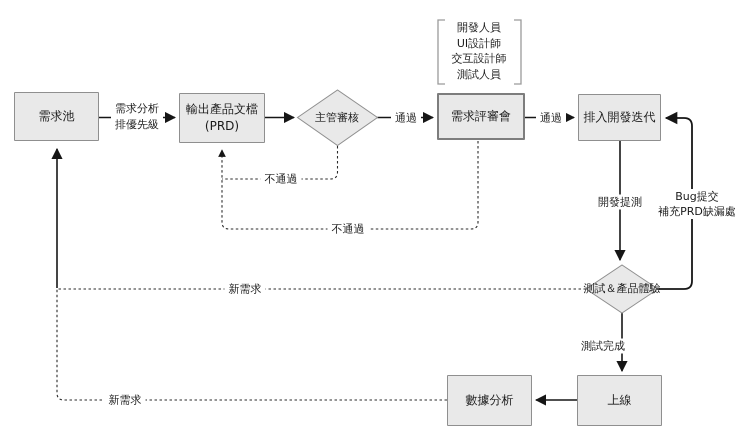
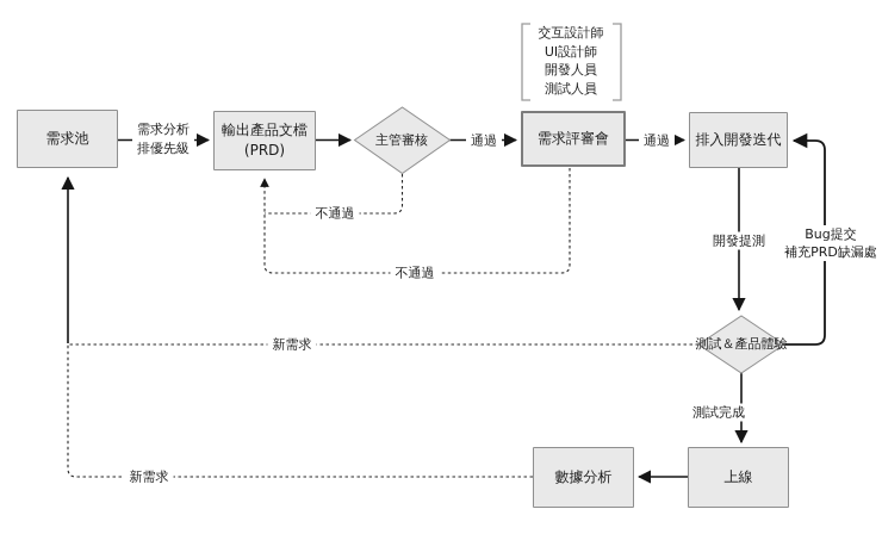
- 開發人員
+ 交互設計師
  UI設計師
- 交互設計師
+ 開發人員
  測試人員
  需求池
  輸出產品文檔
  (PRD)
  需求評審會
  排入開發迭代
  上線
  數據分析
  主管審核
  測試＆產品體驗
  需求分析
  排優先級
  通過
  通過
  不通過
  不通過
  開發提測
  Bug提交
  補充PRD缺漏處
  測試完成
  新需求
  新需求
